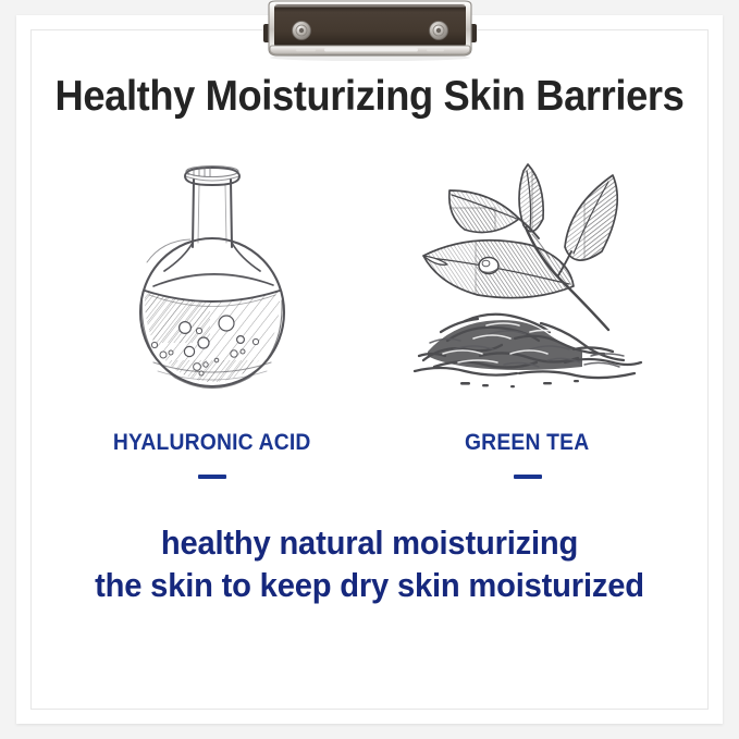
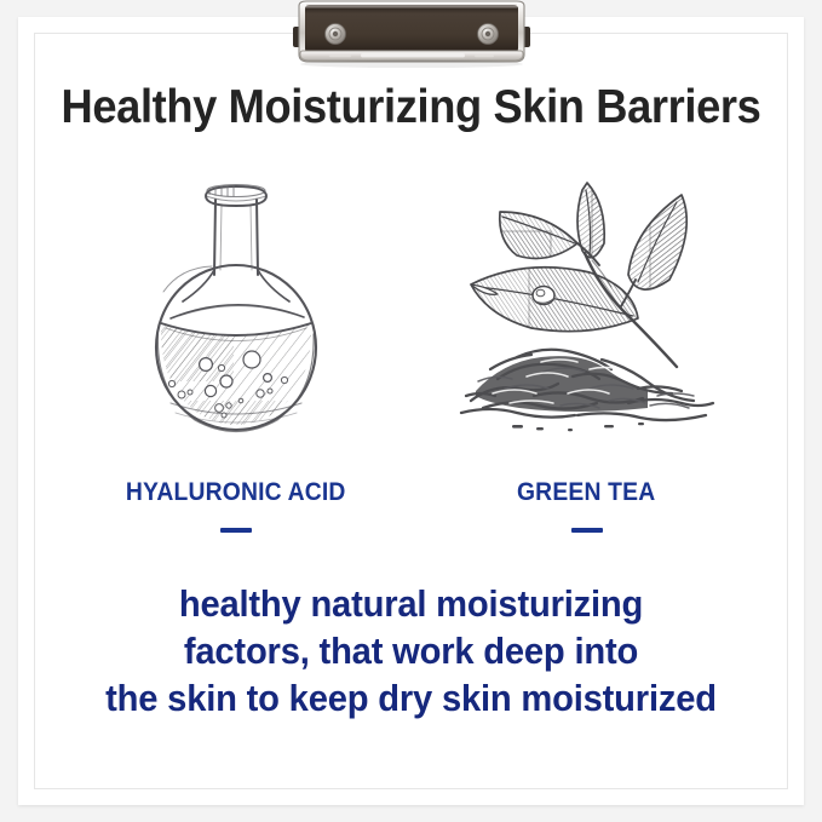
  Healthy Moisturizing Skin Barriers
  HYALURONIC ACID
  GREEN TEA
  healthy natural moisturizing
+ factors, that work deep into
  the skin to keep dry skin moisturized
